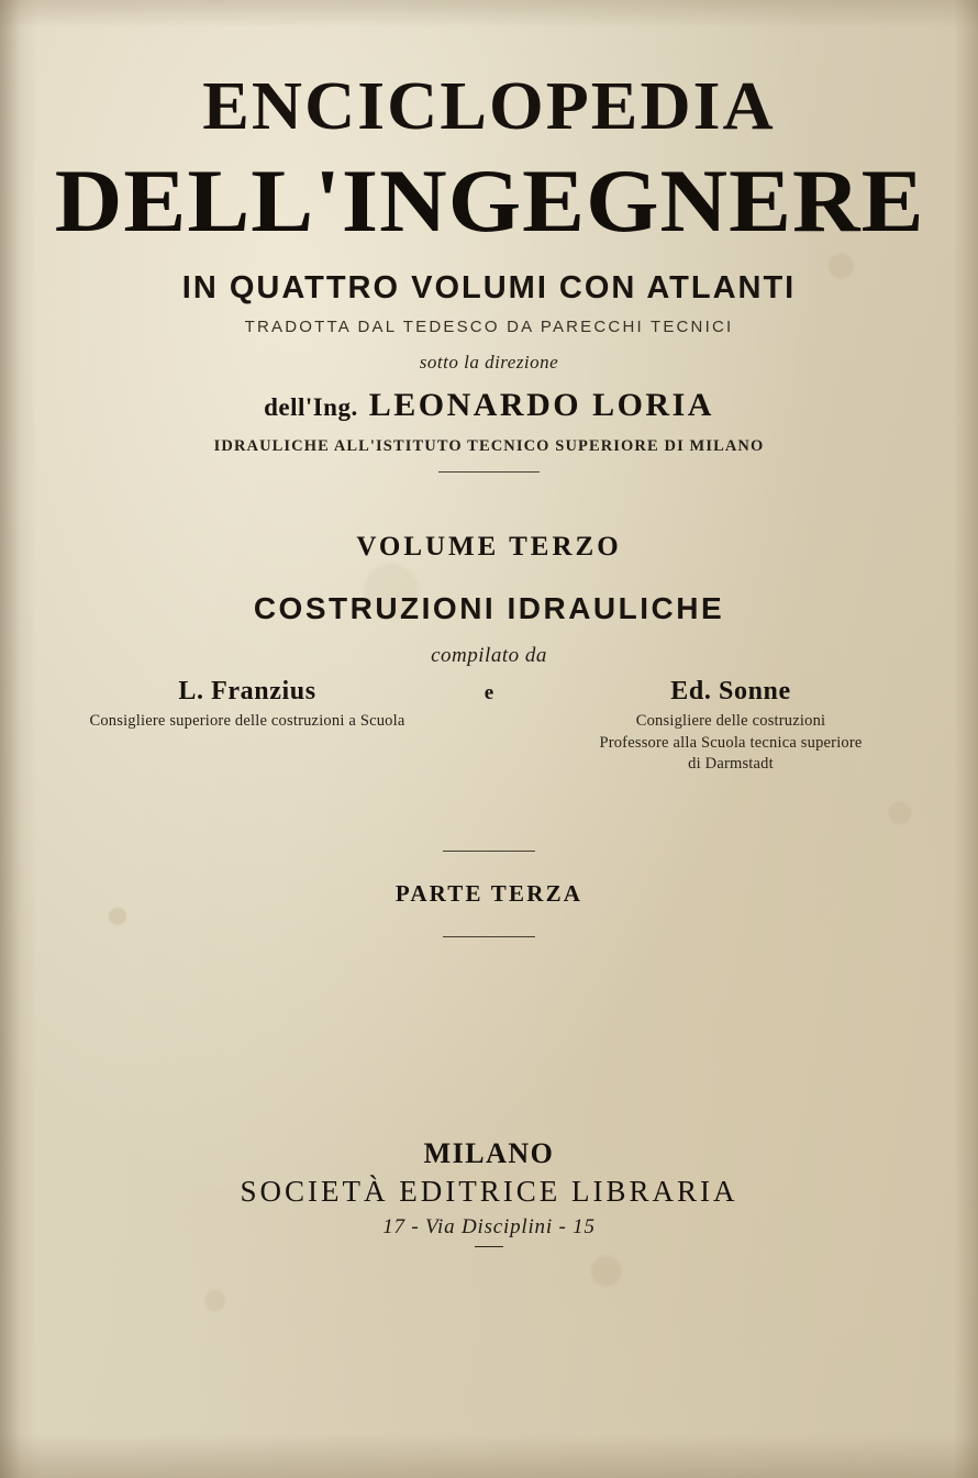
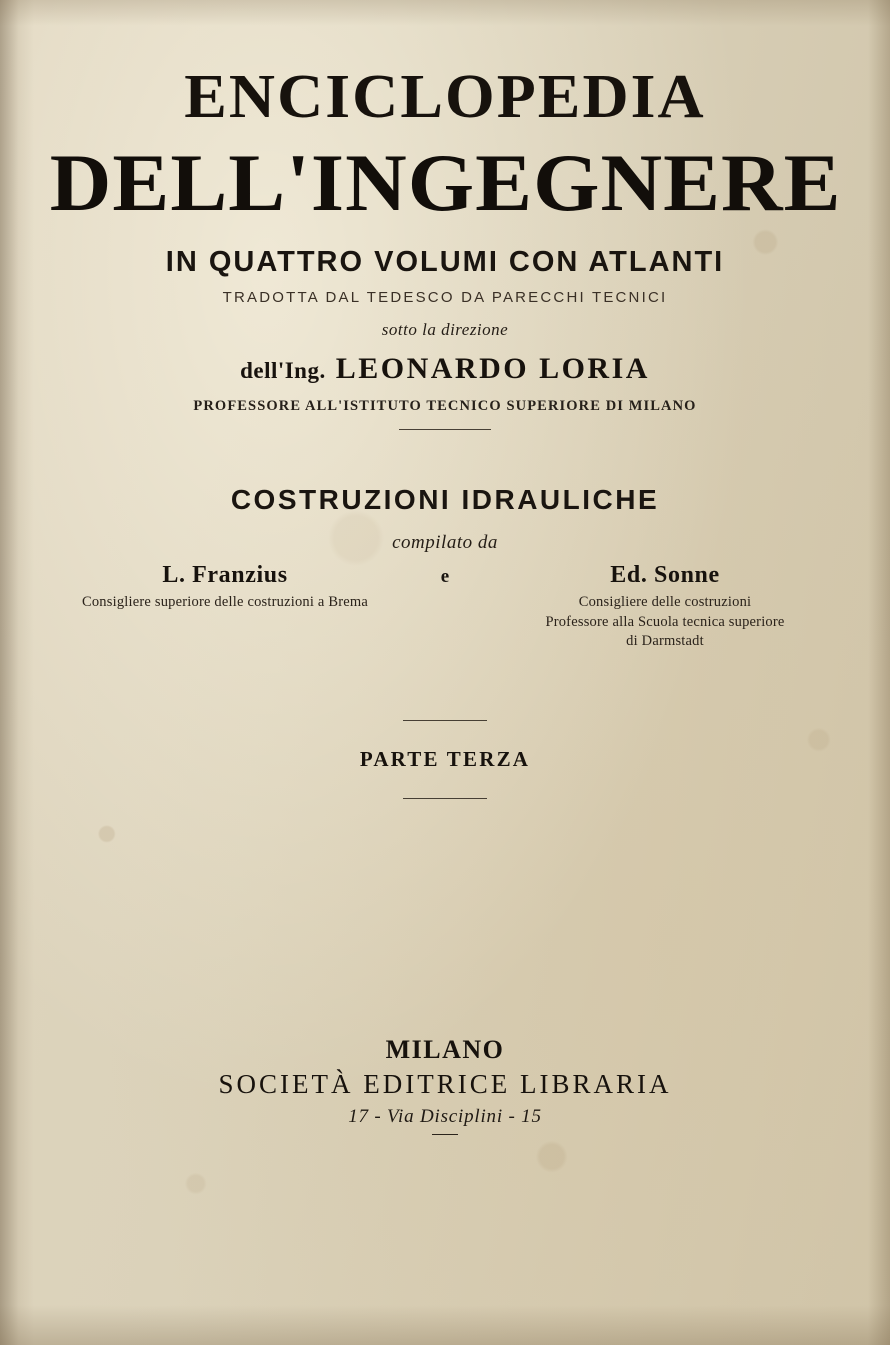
  ENCICLOPEDIA
  DELL'INGEGNERE
  IN QUATTRO VOLUMI CON ATLANTI
  TRADOTTA DAL TEDESCO DA PARECCHI TECNICI
  sotto la direzione
  dell'Ing. LEONARDO LORIA
- IDRAULICHE ALL'ISTITUTO TECNICO SUPERIORE DI MILANO
+ PROFESSORE ALL'ISTITUTO TECNICO SUPERIORE DI MILANO
- VOLUME TERZO
  COSTRUZIONI IDRAULICHE
  compilato da
  L. Franzius
- Consigliere superiore delle costruzioni a Scuola
+ Consigliere superiore delle costruzioni a Brema
  e
  Ed. Sonne
  Consigliere delle costruzioni
  Professore alla Scuola tecnica superiore
  di Darmstadt
  PARTE TERZA
  MILANO
  SOCIETÀ EDITRICE LIBRARIA
  17 - Via Disciplini - 15
